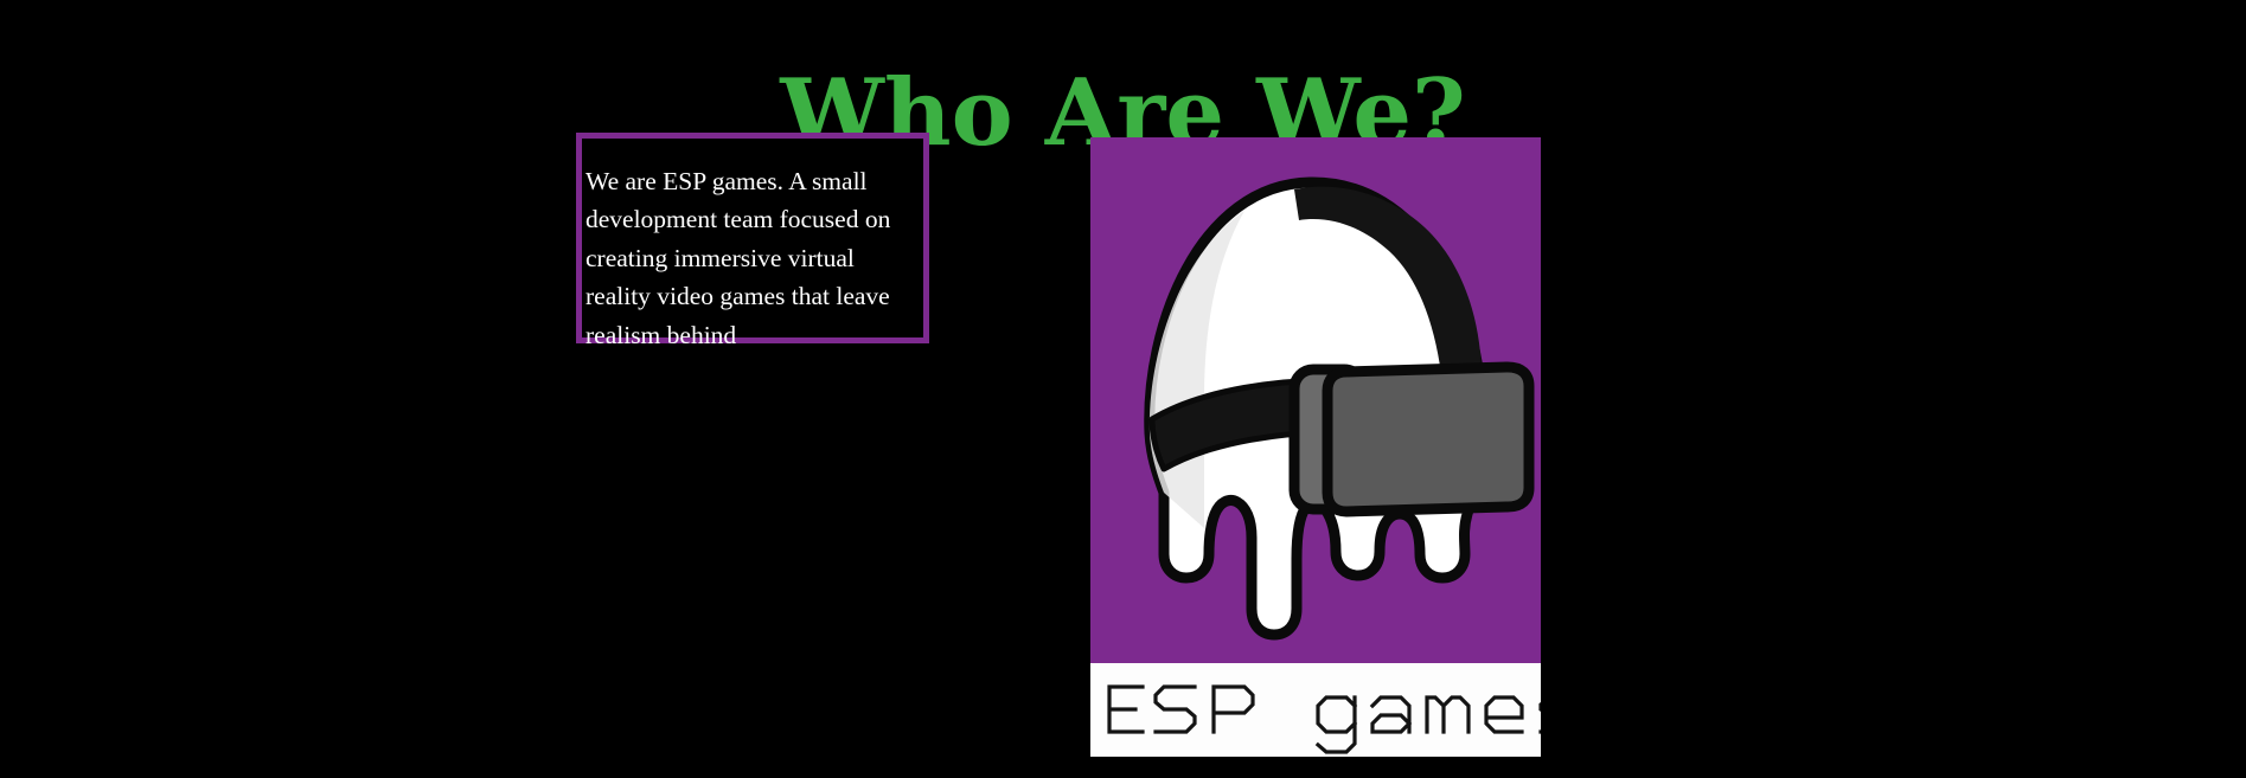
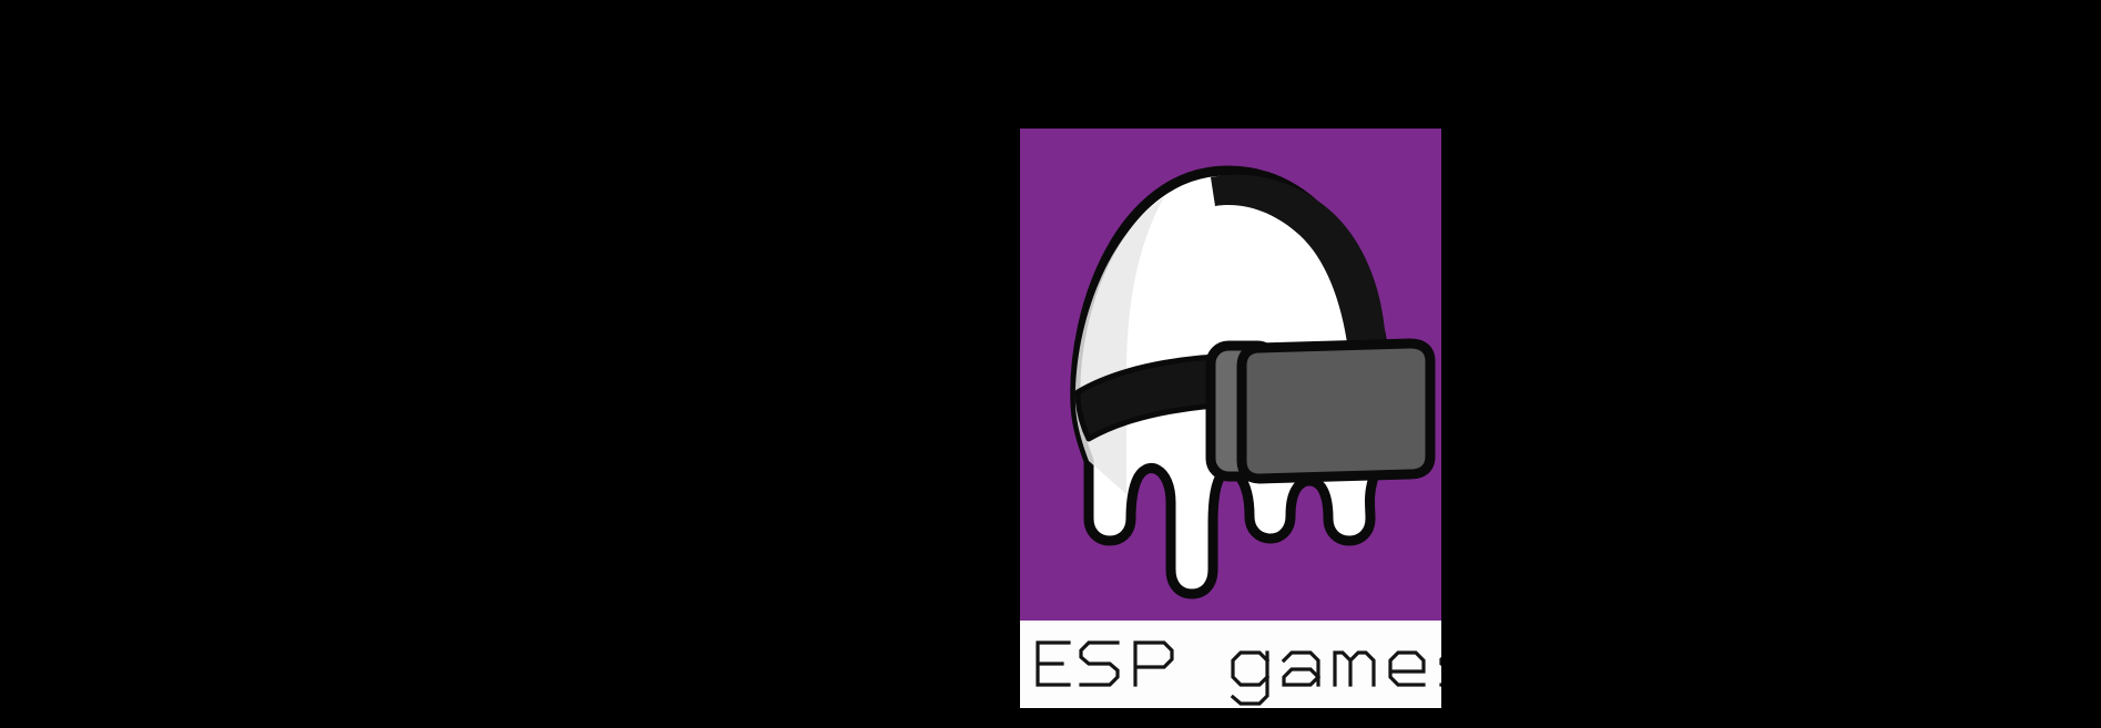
- Who Are We?
- We are ESP games. A small development team focused on creating immersive virtual reality video games that leave realism behind
